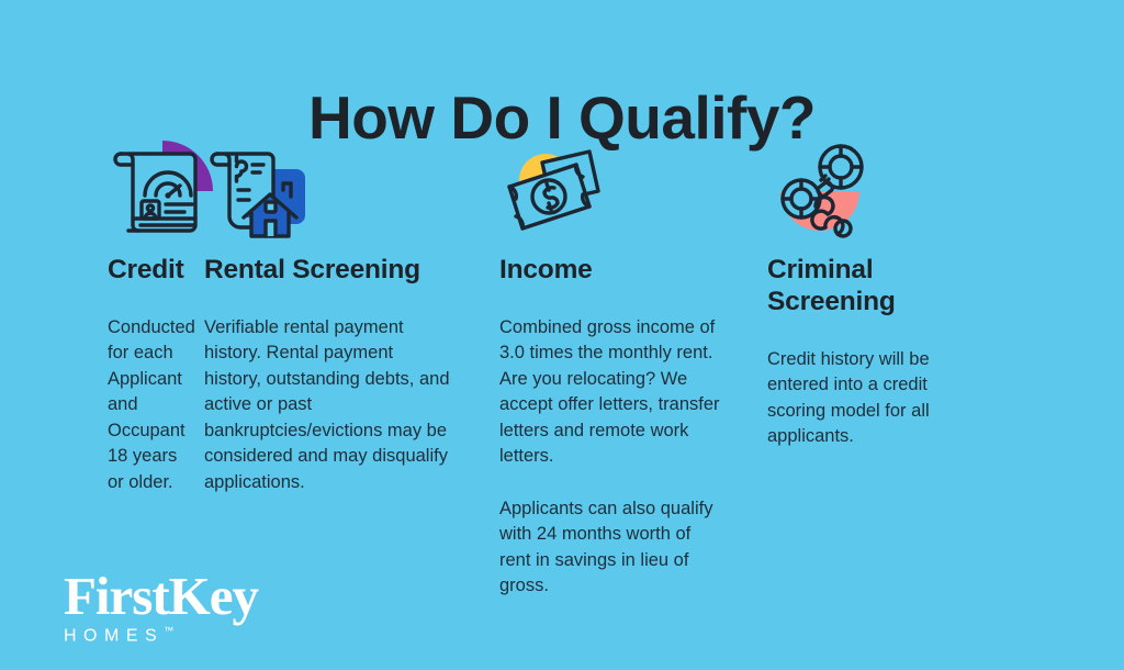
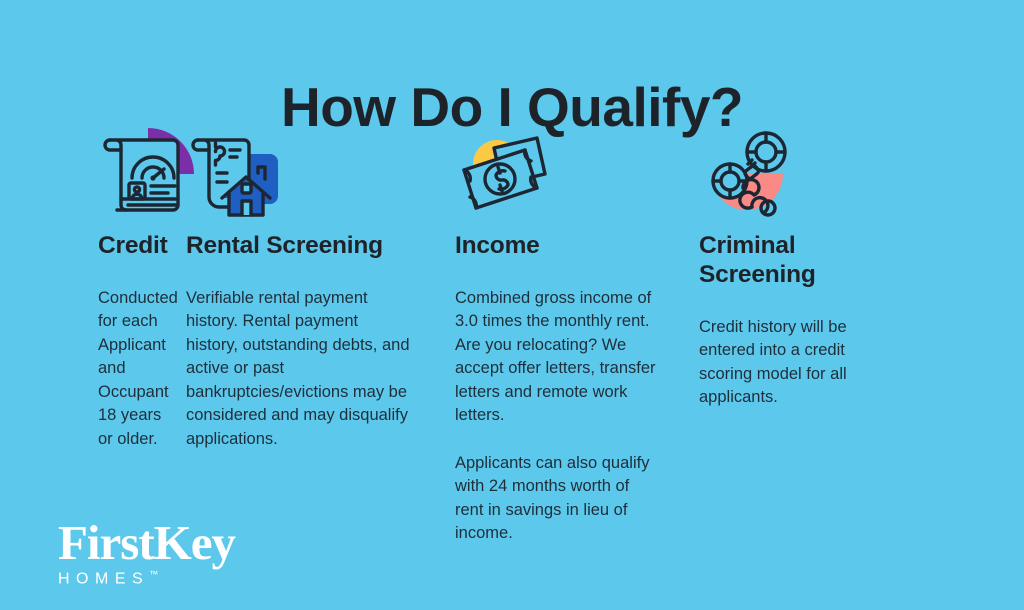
  How Do I Qualify?
  Credit
  Conducted for each Applicant and Occupant 18 years or older.
  Rental Screening
  Verifiable rental payment history. Rental payment history, outstanding debts, and active or past bankruptcies/evictions may be considered and may disqualify applications.
  Income
  Combined gross income of 3.0 times the monthly rent. Are you relocating? We accept offer letters, transfer letters and remote work letters.
- Applicants can also qualify with 24 months worth of rent in savings in lieu of gross.
+ Applicants can also qualify with 24 months worth of rent in savings in lieu of income.
  Criminal
  Screening
  Credit history will be entered into a credit scoring model for all applicants.
  FirstKey
  HOMES™
